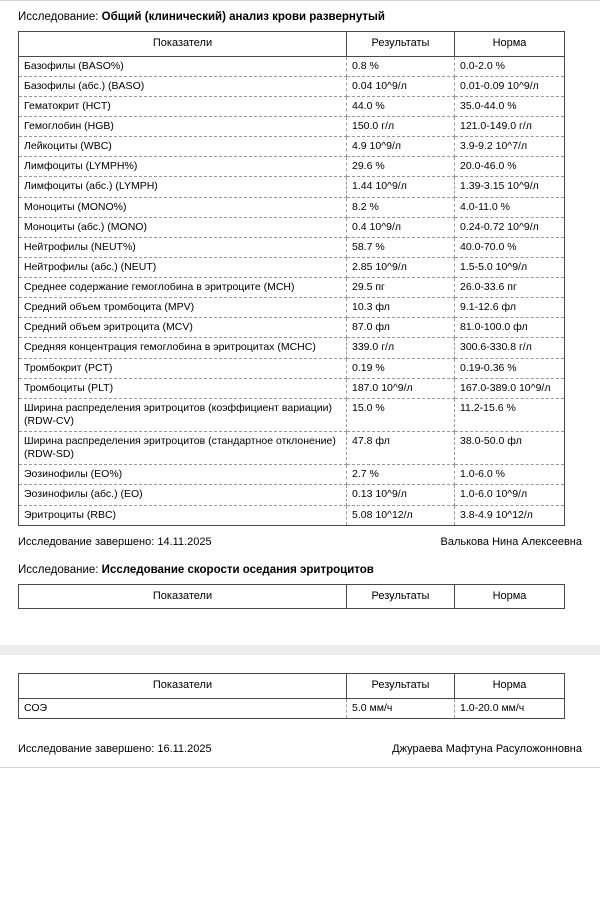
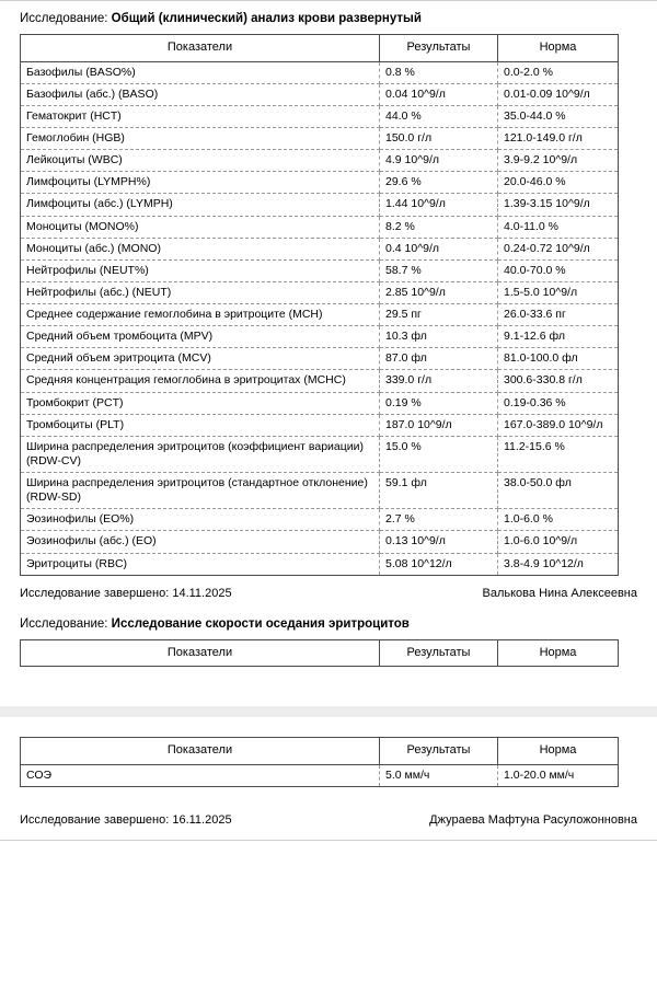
  Исследование: Общий (клинический) анализ крови развернутый
  Показатели	Результаты	Норма
  Базофилы (BASO%)	0.8 %	0.0-2.0 %
  Базофилы (абс.) (BASO)	0.04 10^9/л	0.01-0.09 10^9/л
  Гематокрит (HCT)	44.0 %	35.0-44.0 %
  Гемоглобин (HGB)	150.0 г/л	121.0-149.0 г/л
- Лейкоциты (WBC)	4.9 10^9/л	3.9-9.2 10^7/л
+ Лейкоциты (WBC)	4.9 10^9/л	3.9-9.2 10^9/л
  Лимфоциты (LYMPH%)	29.6 %	20.0-46.0 %
  Лимфоциты (абс.) (LYMPH)	1.44 10^9/л	1.39-3.15 10^9/л
  Моноциты (MONO%)	8.2 %	4.0-11.0 %
  Моноциты (абс.) (MONO)	0.4 10^9/л	0.24-0.72 10^9/л
  Нейтрофилы (NEUT%)	58.7 %	40.0-70.0 %
  Нейтрофилы (абс.) (NEUT)	2.85 10^9/л	1.5-5.0 10^9/л
  Среднее содержание гемоглобина в эритроците (MCH)	29.5 пг	26.0-33.6 пг
  Средний объем тромбоцита (MPV)	10.3 фл	9.1-12.6 фл
  Средний объем эритроцита (MCV)	87.0 фл	81.0-100.0 фл
  Средняя концентрация гемоглобина в эритроцитах (MCHC)	339.0 г/л	300.6-330.8 г/л
  Тромбокрит (PCT)	0.19 %	0.19-0.36 %
  Тромбоциты (PLT)	187.0 10^9/л	167.0-389.0 10^9/л
  Ширина распределения эритроцитов (коэффициент вариации) (RDW-CV)	15.0 %	11.2-15.6 %
- Ширина распределения эритроцитов (стандартное отклонение) (RDW-SD)	47.8 фл	38.0-50.0 фл
+ Ширина распределения эритроцитов (стандартное отклонение) (RDW-SD)	59.1 фл	38.0-50.0 фл
  Эозинофилы (EO%)	2.7 %	1.0-6.0 %
  Эозинофилы (абс.) (EO)	0.13 10^9/л	1.0-6.0 10^9/л
  Эритроциты (RBC)	5.08 10^12/л	3.8-4.9 10^12/л
  Исследование завершено: 14.11.2025
  Валькова Нина Алексеевна
  Исследование: Исследование скорости оседания эритроцитов
  Показатели	Результаты	Норма
  Показатели	Результаты	Норма
  СОЭ	5.0 мм/ч	1.0-20.0 мм/ч
  Исследование завершено: 16.11.2025
  Джураева Мафтуна Расуложонновна
